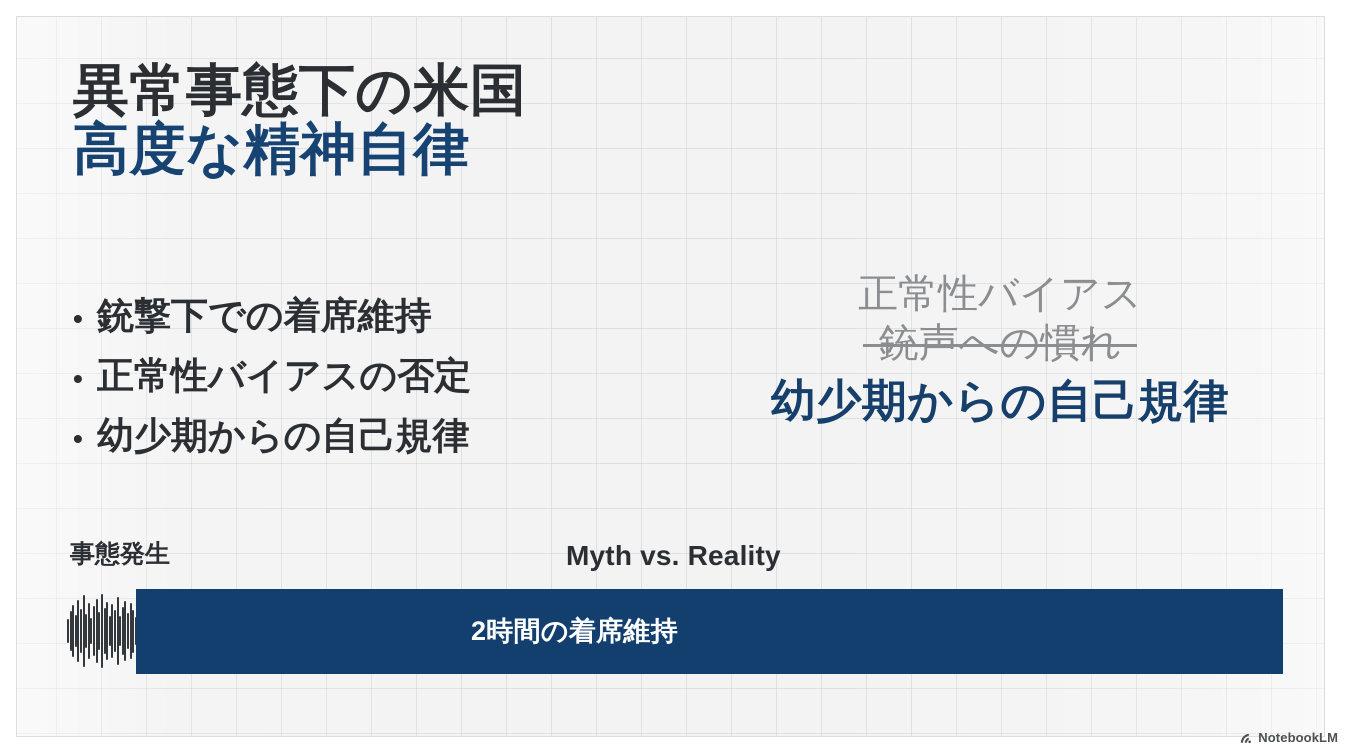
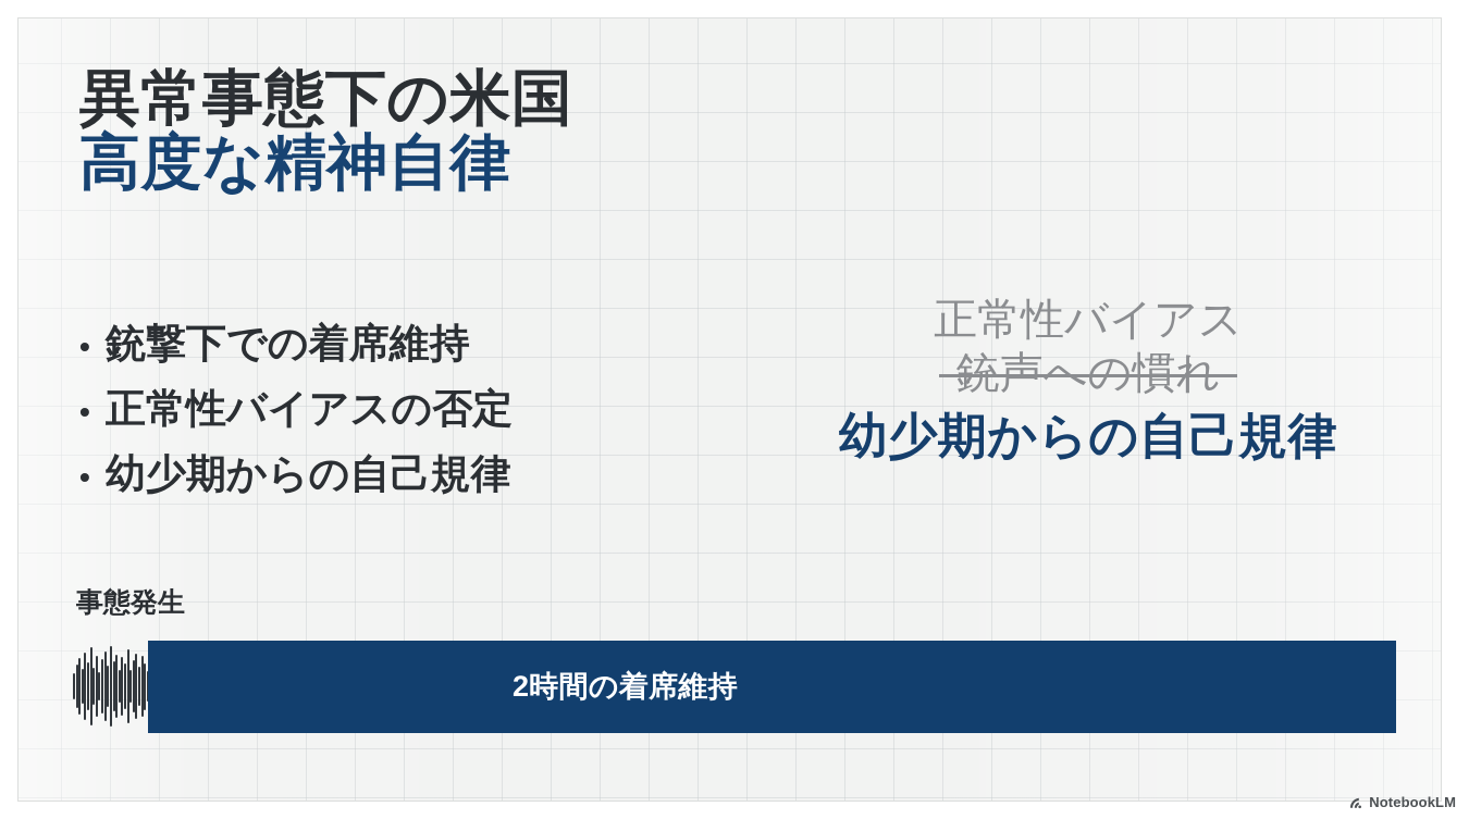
  異常事態下の米国
  高度な精神自律
  •
  銃撃下での着席維持
  •
  正常性バイアスの否定
  •
  幼少期からの自己規律
  正常性バイアス
  銃声への慣れ
  幼少期からの自己規律
  事態発生
- Myth vs. Reality
  2時間の着席維持
  NotebookLM
